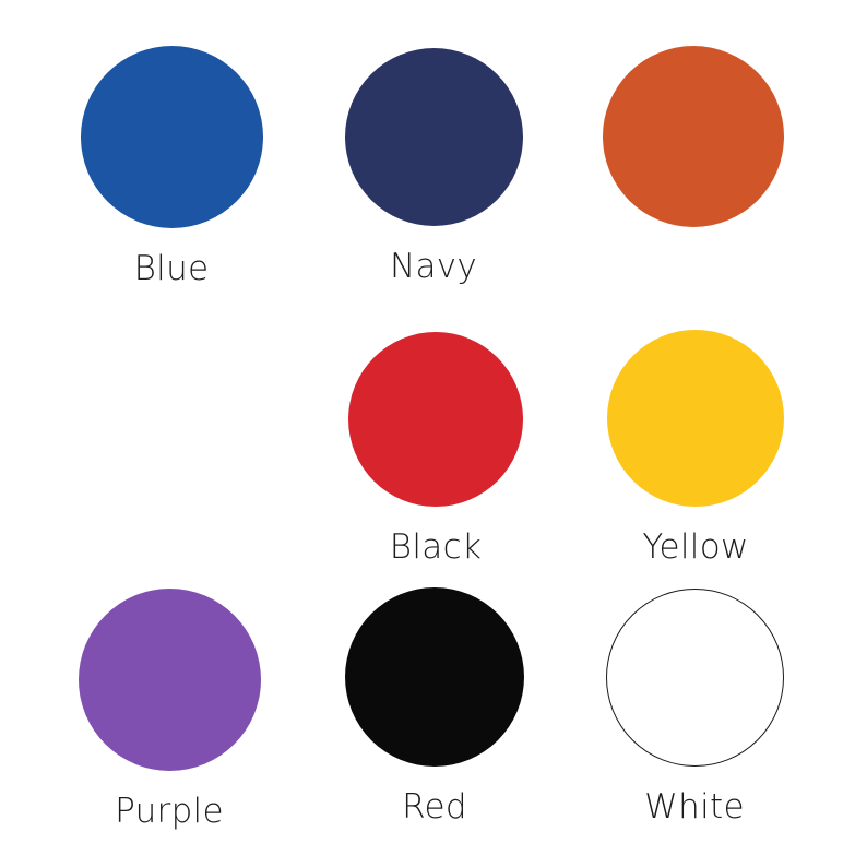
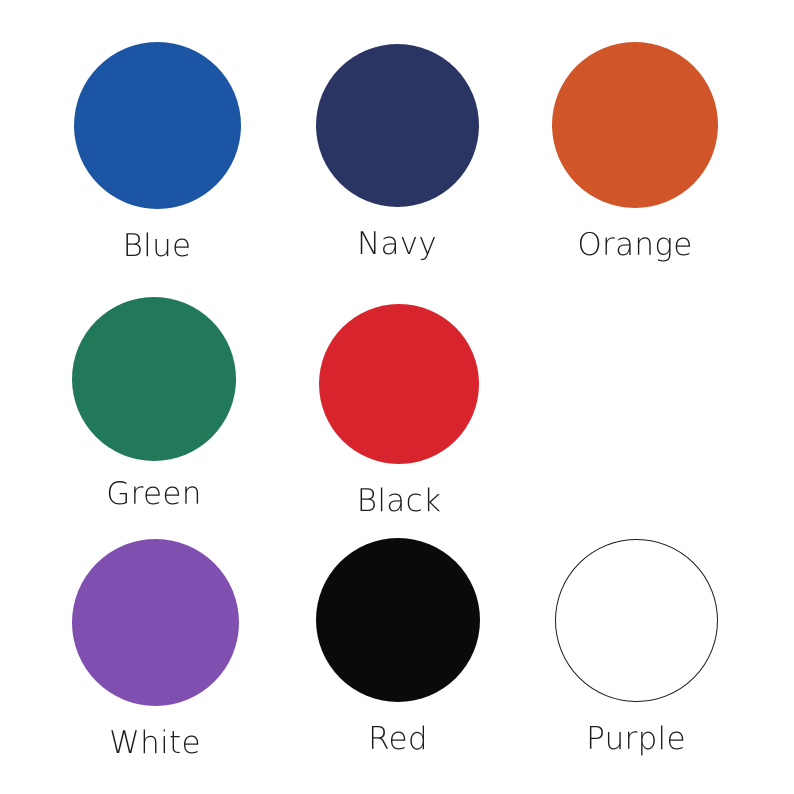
  Blue
  Navy
+ Orange
+ Green
  Black
- Yellow
- Purple
+ White
  Red
- White
+ Purple
